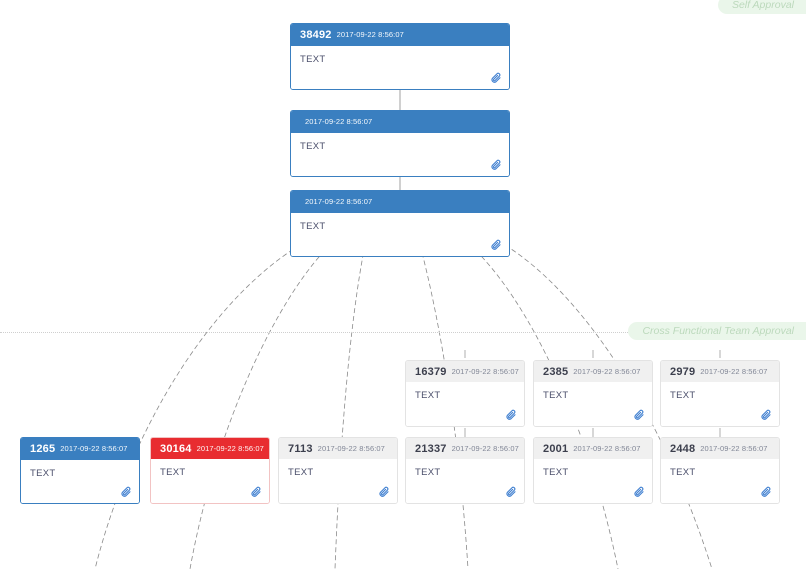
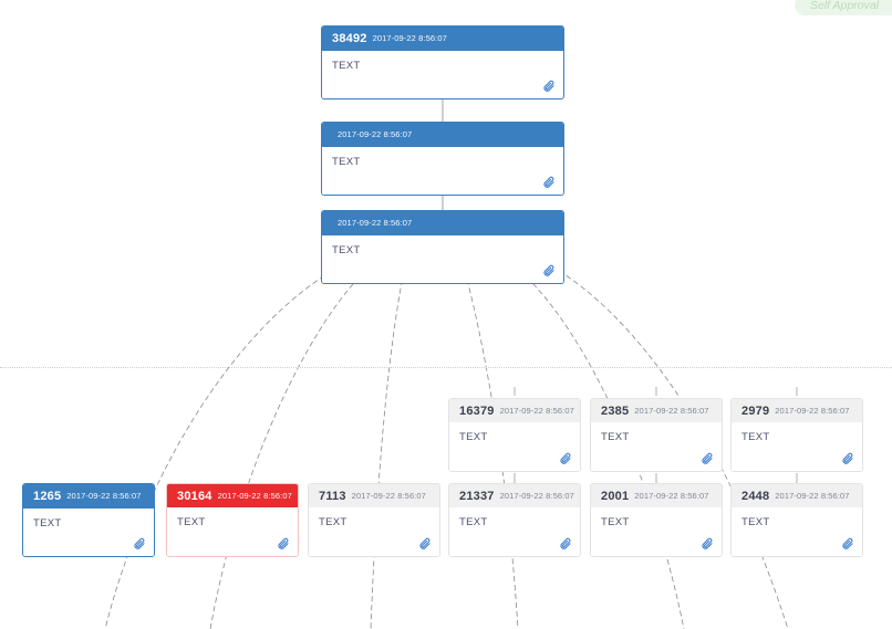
  Self Approval
- Cross Functional Team Approval
  38492
  2017-09-22 8:56:07
  TEXT
  2017-09-22 8:56:07
  TEXT
  2017-09-22 8:56:07
  TEXT
  16379
  2017-09-22 8:56:07
  TEXT
  2385
  2017-09-22 8:56:07
  TEXT
  2979
  2017-09-22 8:56:07
  TEXT
  1265
  2017-09-22 8:56:07
  TEXT
  30164
  2017-09-22 8:56:07
  TEXT
  7113
  2017-09-22 8:56:07
  TEXT
  21337
  2017-09-22 8:56:07
  TEXT
  2001
  2017-09-22 8:56:07
  TEXT
  2448
  2017-09-22 8:56:07
  TEXT
